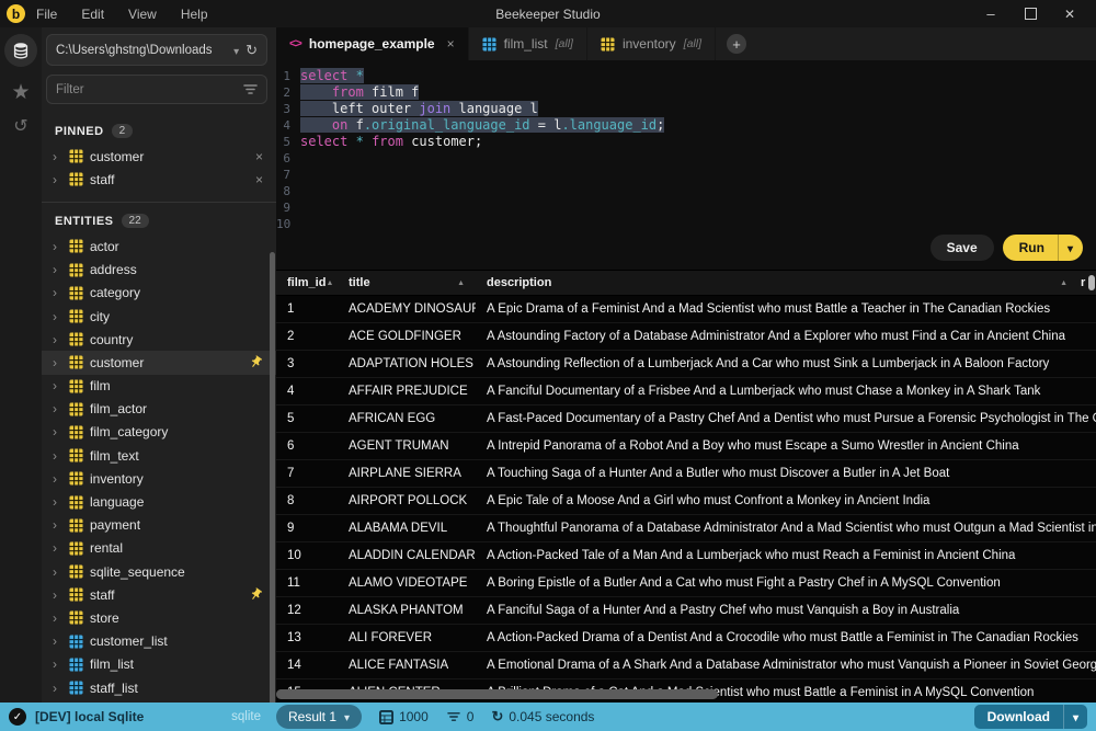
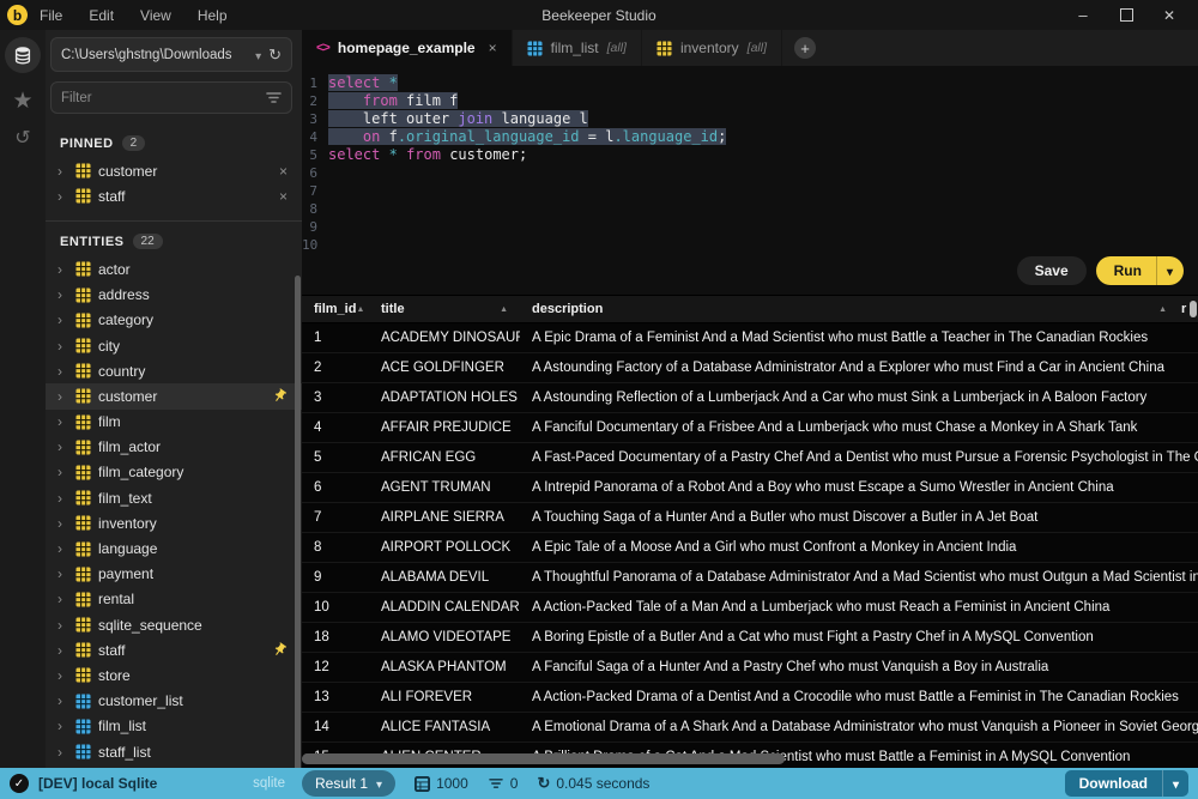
  b
  File
  Edit
  View
  Help
  Beekeeper Studio
  C:\Users\ghstng\Downloads
  Filter
  PINNED
  2
  customer
  staff
  ENTITIES
  22
  actor
  address
  category
  city
  country
  customer
  film
  film_actor
  film_category
  film_text
  inventory
  language
  payment
  rental
  sqlite_sequence
  staff
  store
  customer_list
  film_list
  staff_list
  homepage_example
  film_list
  [all]
  inventory
  [all]
  +
  1
  select *
  2
  from film f
  3
  left outer join language l
  4
  on f.original_language_id = l.language_id;
  5
  select * from customer;
  6
  7
  8
  9
  10
  Save
  Run
  film_id
  title
  description
  r
  1
  ACADEMY DINOSAU
  A Epic Drama of a Feminist And a Mad Scientist who must Battle a Teacher in The Canadian Rockies
  2
  ACE GOLDFINGER
  A Astounding Factory of a Database Administrator And a Explorer who must Find a Car in Ancient China
  3
  ADAPTATION HOLES
  A Astounding Reflection of a Lumberjack And a Car who must Sink a Lumberjack in A Baloon Factory
  4
  AFFAIR PREJUDICE
  A Fanciful Documentary of a Frisbee And a Lumberjack who must Chase a Monkey in A Shark Tank
  5
  AFRICAN EGG
  A Fast-Paced Documentary of a Pastry Chef And a Dentist who must Pursue a Forensic Psychologist in The
  6
  AGENT TRUMAN
  A Intrepid Panorama of a Robot And a Boy who must Escape a Sumo Wrestler in Ancient China
  7
  AIRPLANE SIERRA
  A Touching Saga of a Hunter And a Butler who must Discover a Butler in A Jet Boat
  8
  AIRPORT POLLOCK
  A Epic Tale of a Moose And a Girl who must Confront a Monkey in Ancient India
  9
  ALABAMA DEVIL
  A Thoughtful Panorama of a Database Administrator And a Mad Scientist who must Outgun a Mad Scientist in
  10
  ALADDIN CALENDAR
  A Action-Packed Tale of a Man And a Lumberjack who must Reach a Feminist in Ancient China
- 11
+ 18
  ALAMO VIDEOTAPE
  A Boring Epistle of a Butler And a Cat who must Fight a Pastry Chef in A MySQL Convention
  12
  ALASKA PHANTOM
  A Fanciful Saga of a Hunter And a Pastry Chef who must Vanquish a Boy in Australia
  13
  ALI FOREVER
  A Action-Packed Drama of a Dentist And a Crocodile who must Battle a Feminist in The Canadian Rockies
  14
  ALICE FANTASIA
  A Emotional Drama of a A Shark And a Database Administrator who must Vanquish a Pioneer in Soviet Georg
  [DEV] local Sqlite
  sqlite
  Result 1
  1000
  0
  0.045 seconds
  Download
